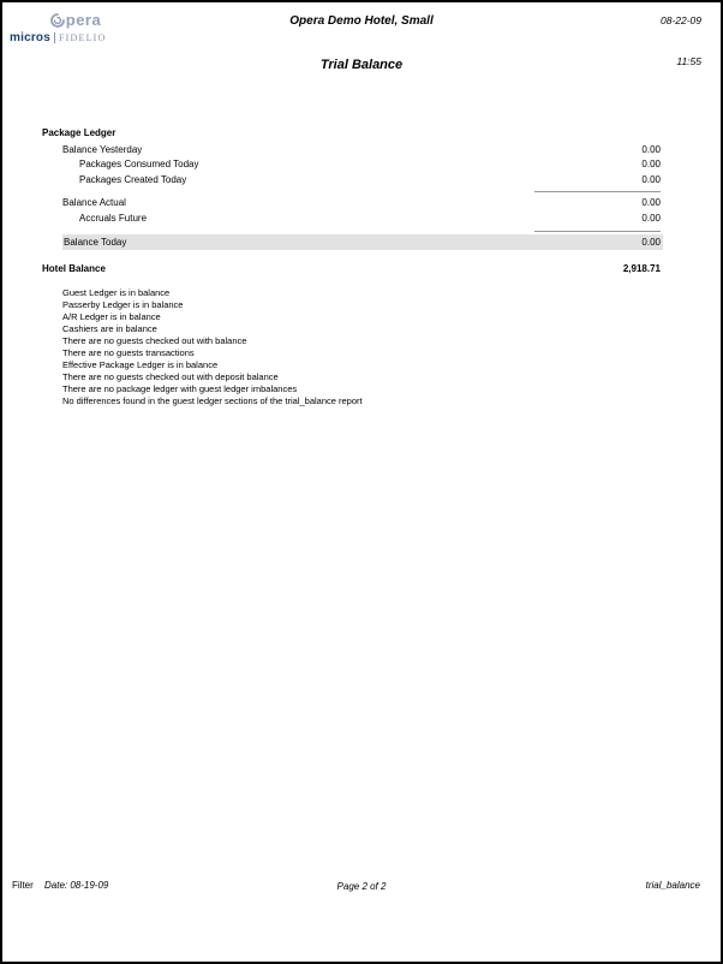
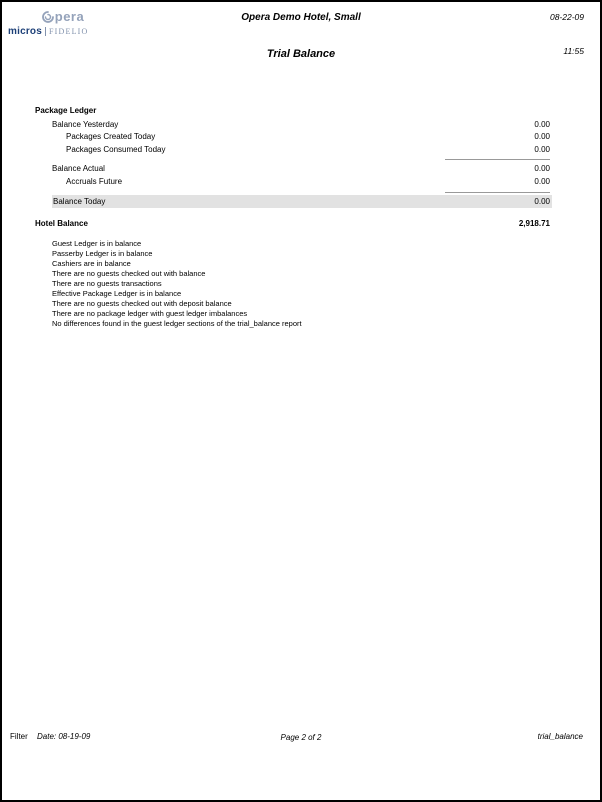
  pera
  micros
  FIDELIO
  Opera Demo Hotel, Small
  08-22-09
  Trial Balance
  11:55
  Package Ledger
  Balance Yesterday
  0.00
- Packages Consumed Today
+ Packages Created Today
  0.00
- Packages Created Today
+ Packages Consumed Today
  0.00
  Balance Actual
  0.00
  Accruals Future
  0.00
  Balance Today
  0.00
  Hotel Balance
  2,918.71
  Guest Ledger is in balance
  Passerby Ledger is in balance
- A/R Ledger is in balance
  Cashiers are in balance
  There are no guests checked out with balance
  There are no guests transactions
  Effective Package Ledger is in balance
  There are no guests checked out with deposit balance
  There are no package ledger with guest ledger imbalances
  No differences found in the guest ledger sections of the trial_balance report
  Filter
  Date: 08-19-09
  Page 2 of 2
  trial_balance
